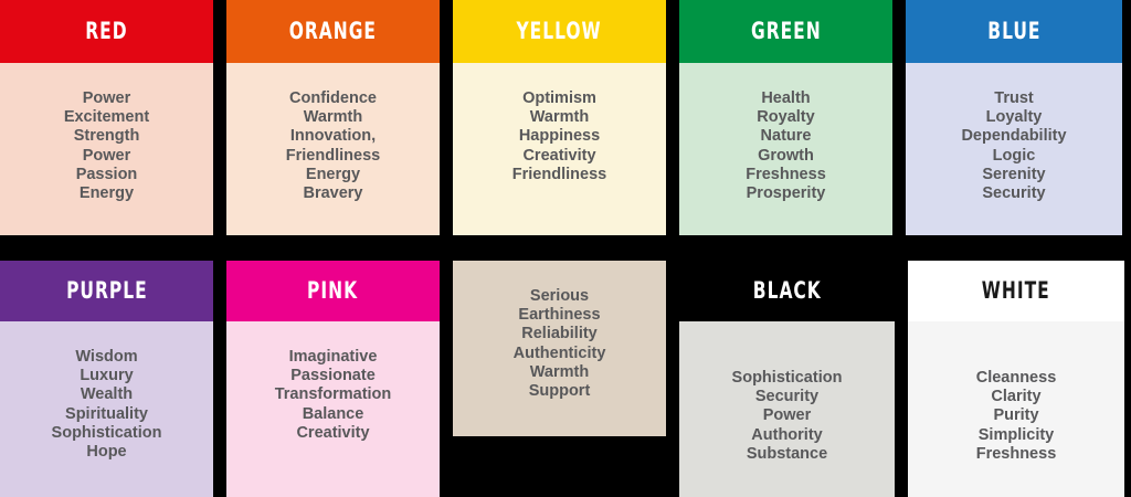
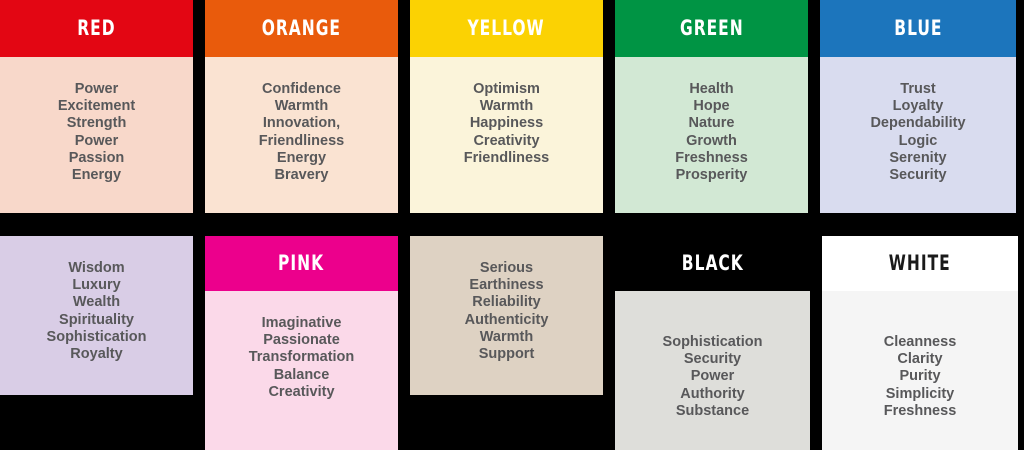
  RED
  Power
  Excitement
  Strength
  Power
  Passion
  Energy
  ORANGE
  Confidence
  Warmth
  Innovation,
  Friendliness
  Energy
  Bravery
  YELLOW
  Optimism
  Warmth
  Happiness
  Creativity
  Friendliness
  GREEN
  Health
- Royalty
+ Hope
  Nature
  Growth
  Freshness
  Prosperity
  BLUE
  Trust
  Loyalty
  Dependability
  Logic
  Serenity
  Security
- PURPLE
  Wisdom
  Luxury
  Wealth
  Spirituality
  Sophistication
- Hope
+ Royalty
  PINK
  Imaginative
  Passionate
  Transformation
  Balance
  Creativity
  Serious
  Earthiness
  Reliability
  Authenticity
  Warmth
  Support
  BLACK
  Sophistication
  Security
  Power
  Authority
  Substance
  WHITE
  Cleanness
  Clarity
  Purity
  Simplicity
  Freshness
